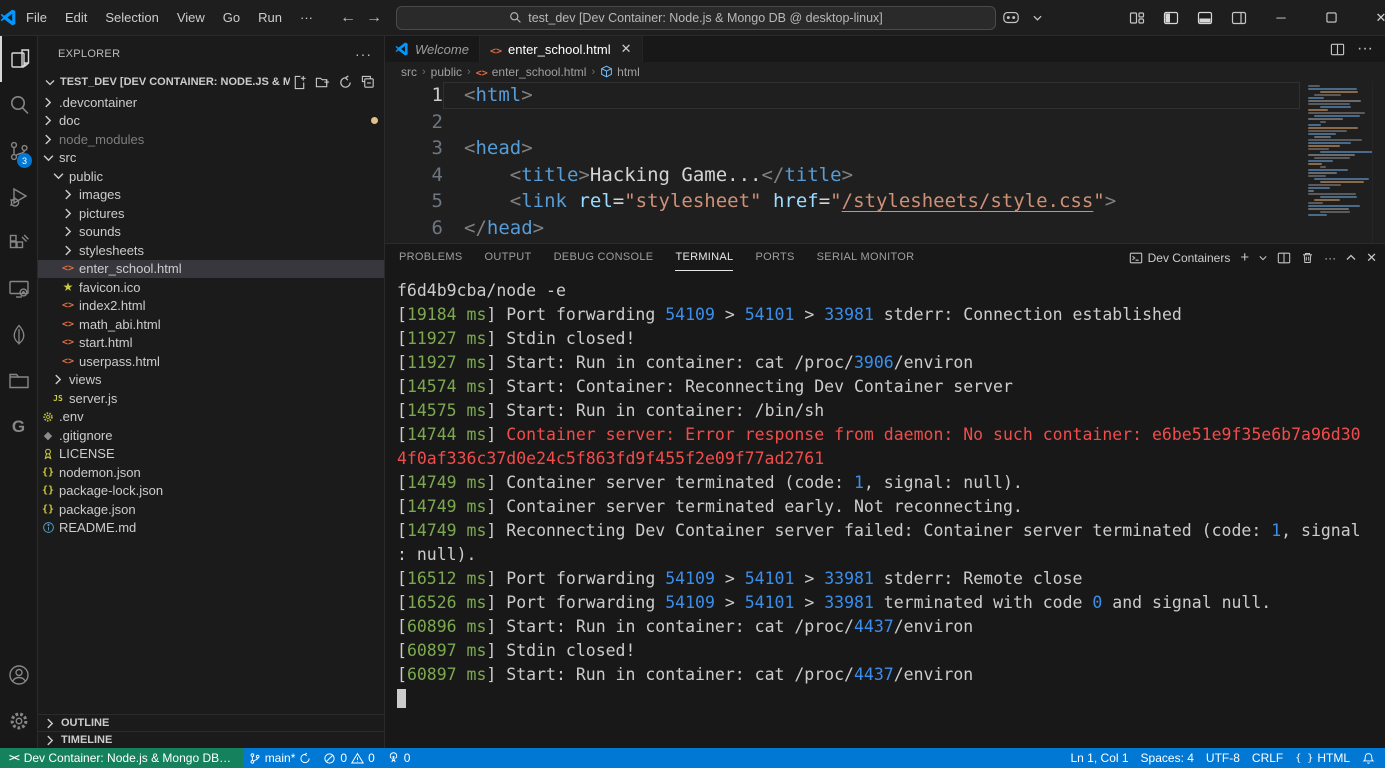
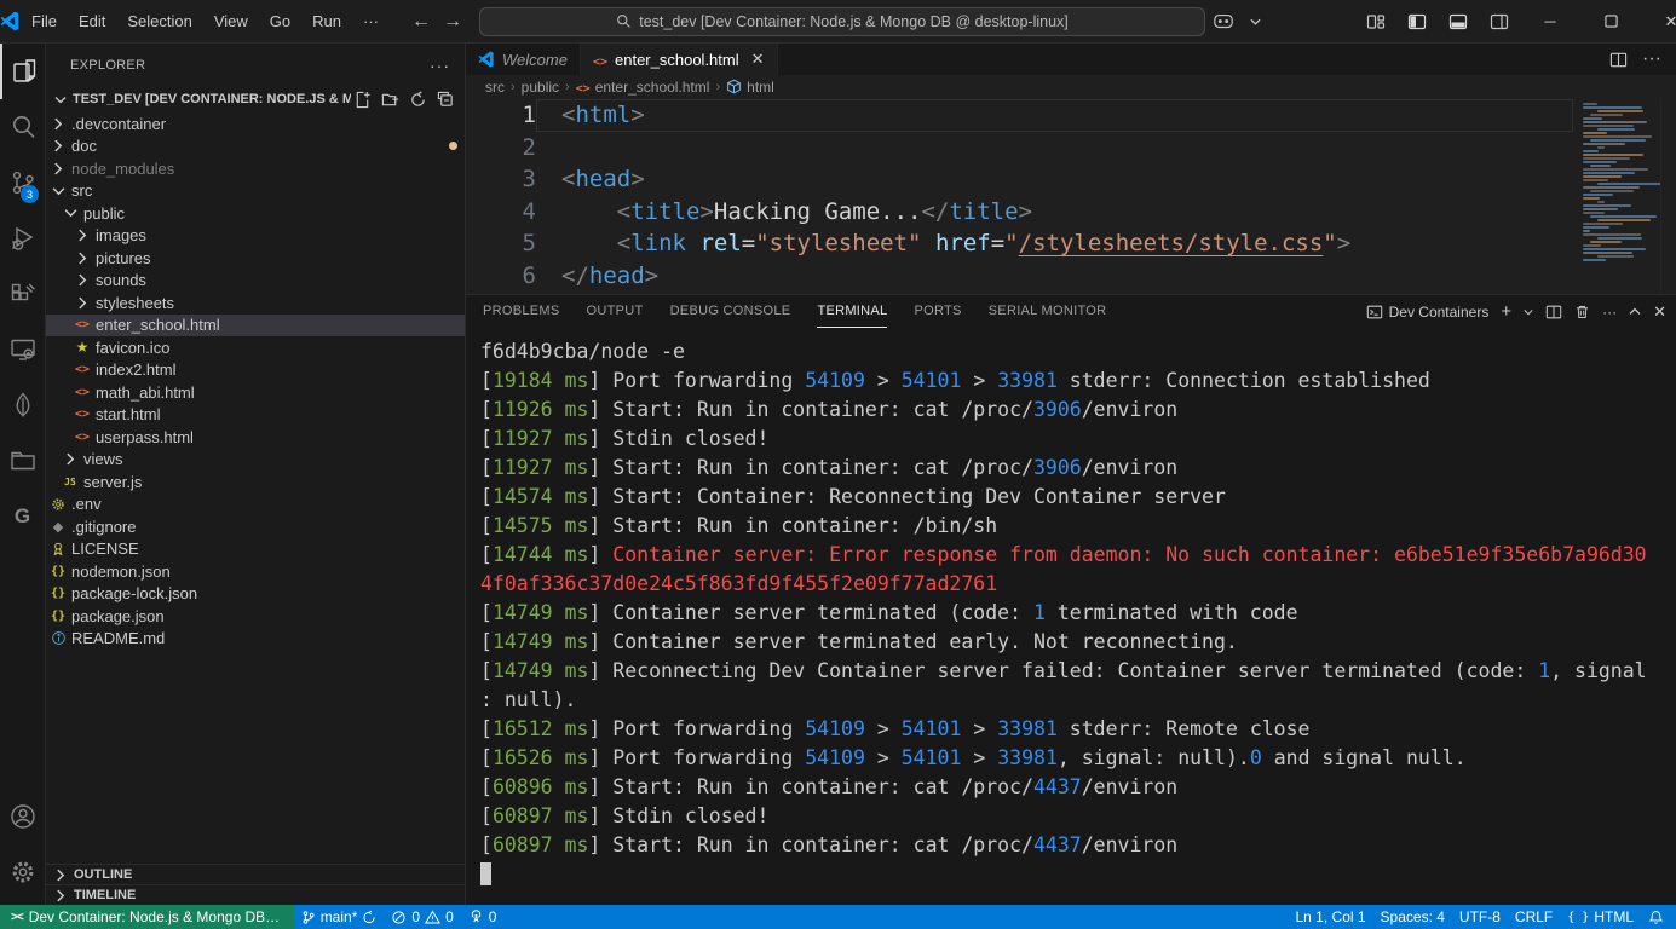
  File
  Edit
  Selection
  View
  Go
  Run
  ···
  ←
  →
  test_dev [Dev Container: Node.js & Mongo DB @ desktop-linux]
  ─
  ✕
  3
  G
  EXPLORER
  ···
  TEST_DEV [DEV CONTAINER: NODE.JS & M
  .devcontainer
  doc
  node_modules
  src
  public
  images
  pictures
  sounds
  stylesheets
  <>
  enter_school.html
  ★
  favicon.ico
  <>
  index2.html
  <>
  math_abi.html
  <>
  start.html
  <>
  userpass.html
  views
  JS
  server.js
  .env
  ◆
  .gitignore
  LICENSE
  {}
  nodemon.json
  {}
  package-lock.json
  {}
  package.json
  README.md
  OUTLINE
  TIMELINE
  Welcome
  <>
  enter_school.html
  ✕
  ···
  src
  ›
  public
  ›
  <>
  enter_school.html
  ›
  html
  1
  <html>
  2
  3
  <head>
  4
  <title>Hacking Game...</title>
  5
  <link rel="stylesheet" href="/stylesheets/style.css">
  6
  </head>
  PROBLEMS
  OUTPUT
  DEBUG CONSOLE
  TERMINAL
  PORTS
  SERIAL MONITOR
  Dev Containers
  +
  ···
  ✕
  f6d4b9cba/node -e
  [19184 ms] Port forwarding 54109 > 54101 > 33981 stderr: Connection established
+ [11926 ms] Start: Run in container: cat /proc/3906/environ
  [11927 ms] Stdin closed!
  [11927 ms] Start: Run in container: cat /proc/3906/environ
  [14574 ms] Start: Container: Reconnecting Dev Container server
  [14575 ms] Start: Run in container: /bin/sh
  [14744 ms] Container server: Error response from daemon: No such container: e6be51e9f35e6b7a96d30
  4f0af336c37d0e24c5f863fd9f455f2e09f77ad2761
- [14749 ms] Container server terminated (code: 1, signal: null).
+ [14749 ms] Container server terminated (code: 1 terminated with code
  [14749 ms] Container server terminated early. Not reconnecting.
  [14749 ms] Reconnecting Dev Container server failed: Container server terminated (code: 1, signal
  : null).
  [16512 ms] Port forwarding 54109 > 54101 > 33981 stderr: Remote close
- [16526 ms] Port forwarding 54109 > 54101 > 33981 terminated with code 0 and signal null.
+ [16526 ms] Port forwarding 54109 > 54101 > 33981, signal: null).0 and signal null.
  [60896 ms] Start: Run in container: cat /proc/4437/environ
  [60897 ms] Stdin closed!
  [60897 ms] Start: Run in container: cat /proc/4437/environ
  ><
  Dev Container: Node.js & Mongo DB @
  main*
  0
  0
  0
  Ln 1, Col 1
  Spaces: 4
  UTF-8
  CRLF
  { }
  HTML
